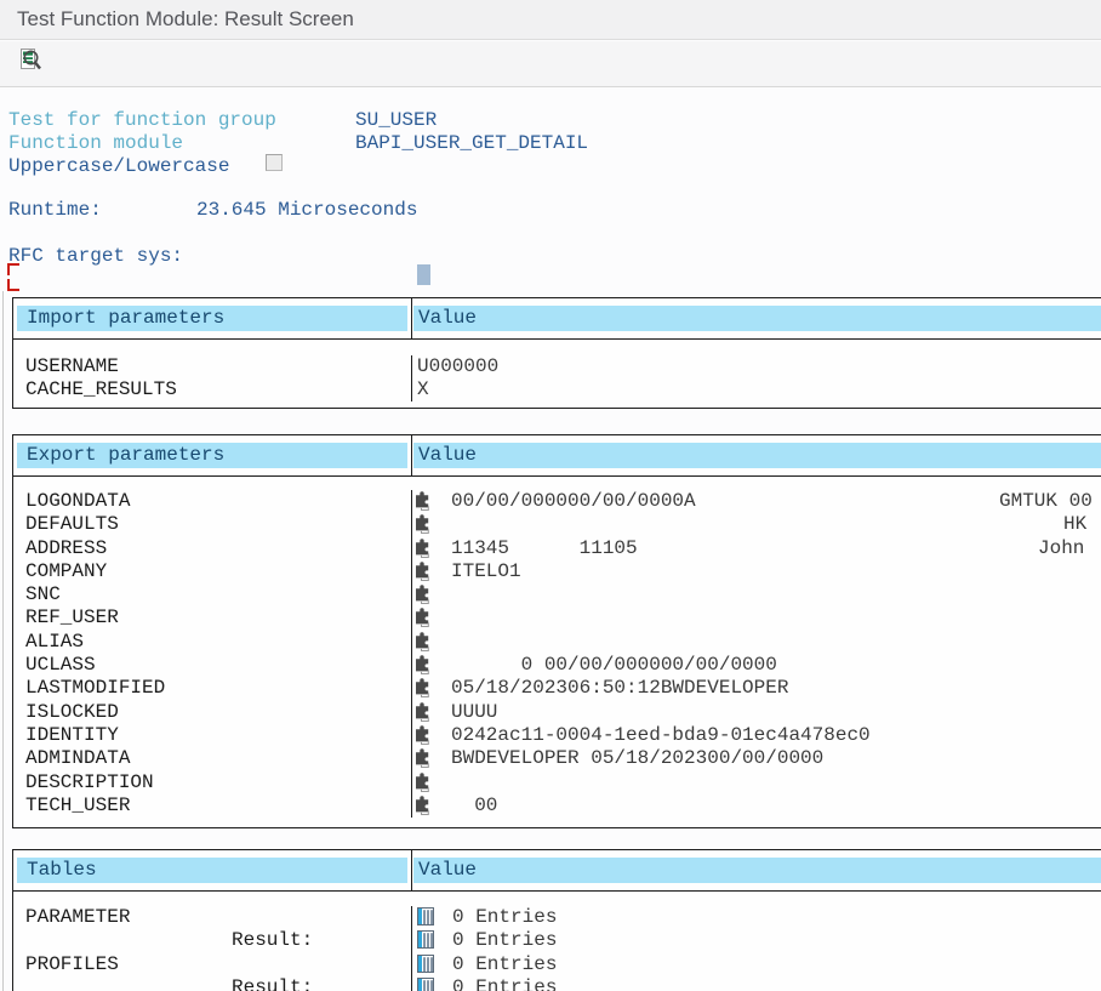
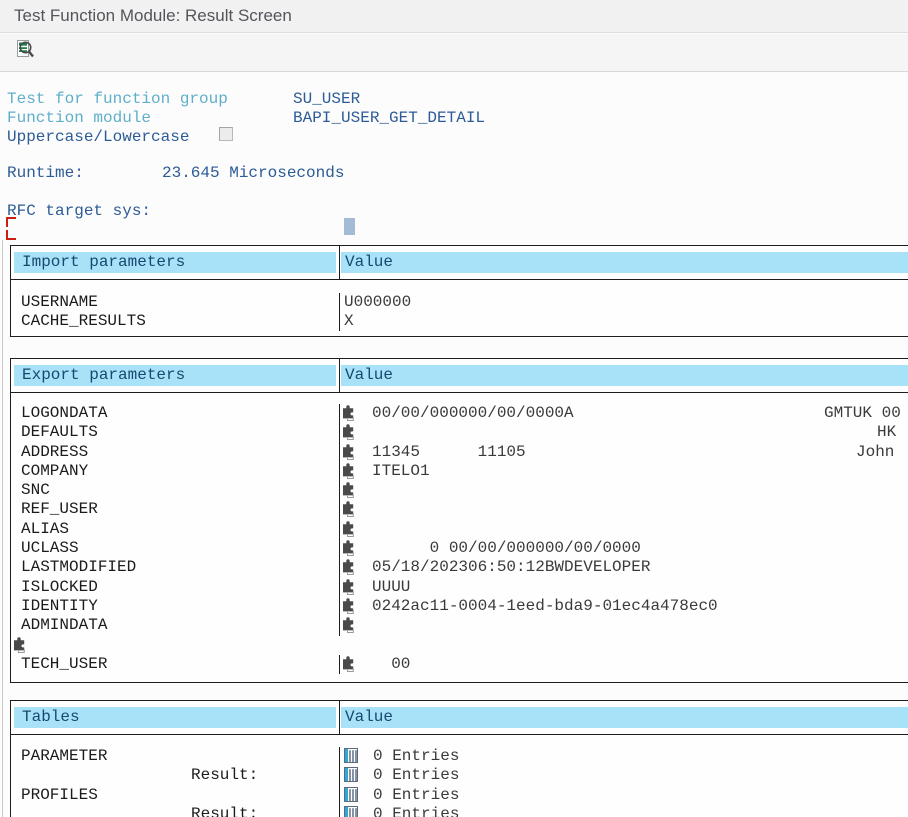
  Test Function Module: Result Screen
  Test for function group
  SU_USER
  Function module
  BAPI_USER_GET_DETAIL
  Uppercase/Lowercase
  Runtime:
  23.645 Microseconds
  RFC target sys:
  Import parameters
  Value
  USERNAME
  U000000
  CACHE_RESULTS
  X
  Export parameters
  Value
  LOGONDATA
  00/00/000000/00/0000A
  GMTUK 00
  DEFAULTS
  HK
  ADDRESS
  11345 11105
  John
  COMPANY
  ITELO1
  SNC
  REF_USER
  ALIAS
  UCLASS
  0 00/00/000000/00/0000
  LASTMODIFIED
  05/18/202306:50:12BWDEVELOPER
  ISLOCKED
  UUUU
  IDENTITY
  0242ac11-0004-1eed-bda9-01ec4a478ec0
  ADMINDATA
- BWDEVELOPER 05/18/202300/00/0000
- DESCRIPTION
  TECH_USER
  00
  Tables
  Value
  PARAMETER
  0 Entries
  Result:
  0 Entries
  PROFILES
  0 Entries
  Result:
  0 Entries
